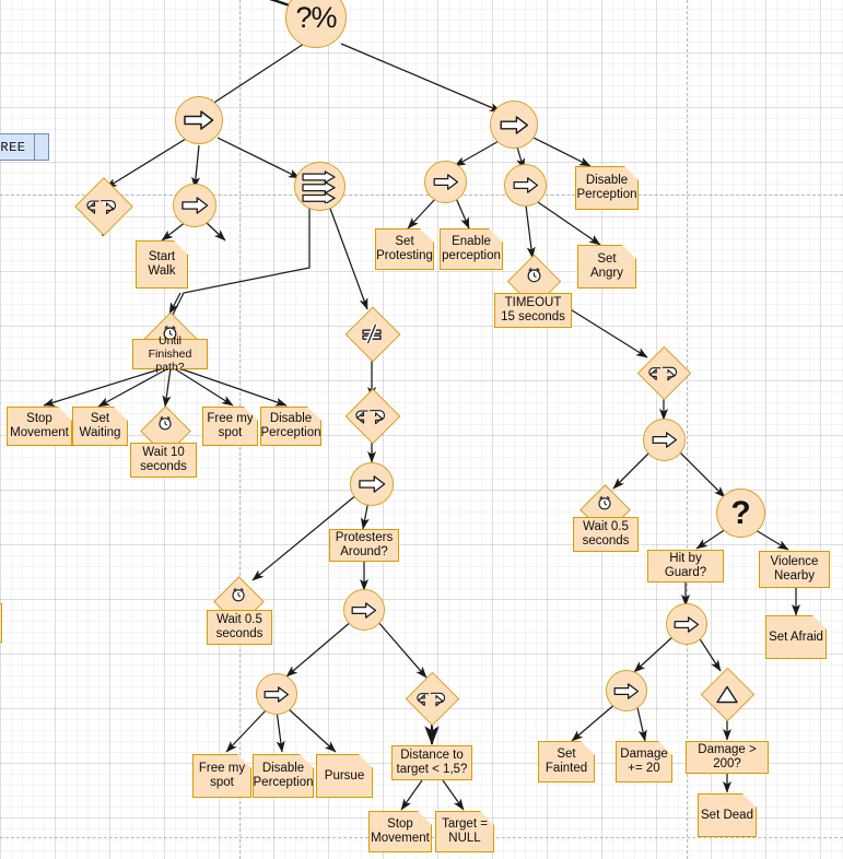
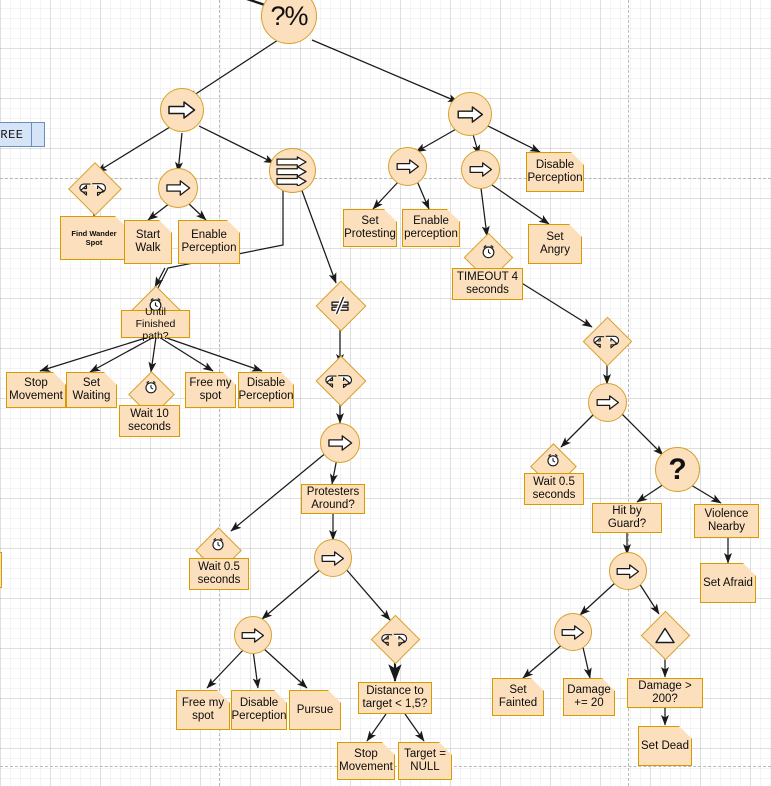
  ?%
+ Find Wander Spot
  Start Walk
+ Enable Perception
  Until Finished path?
  Stop Movement
  Set Waiting
  Wait 10 seconds
  Free my spot
  Disable Perception
  Protesters Around?
  Wait 0.5 seconds
  Free my spot
  Disable Perception
  Pursue
  Distance to target < 1,5?
  Stop Movement
  Target = NULL
  Set Protesting
  Enable perception
- TIMEOUT 15 seconds
+ TIMEOUT 4 seconds
  Disable Perception
  Set Angry
  Wait 0.5 seconds
  ?
  Hit by Guard?
  Violence Nearby
  Set Afraid
  Set Fainted
  Damage += 20
  Damage > 200?
  Set Dead
